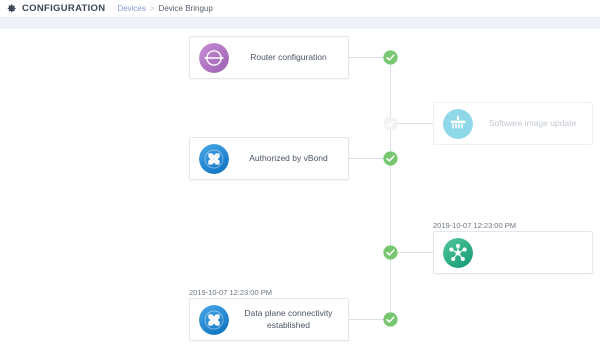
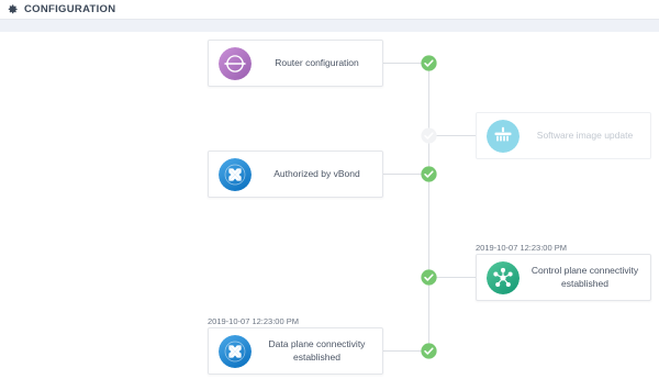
  CONFIGURATION
- Devices
- >
- Device Bringup
  Router configuration
  Software image update
  Authorized by vBond
  2019-10-07 12:23:00 PM
+ Control plane connectivity established
  2019-10-07 12:23:00 PM
  Data plane connectivity established
